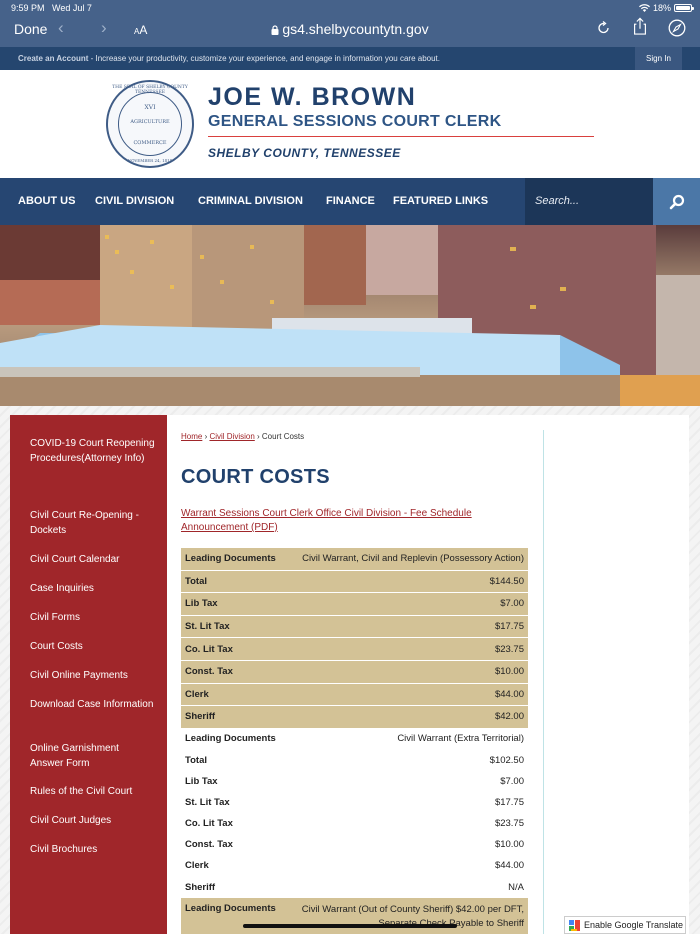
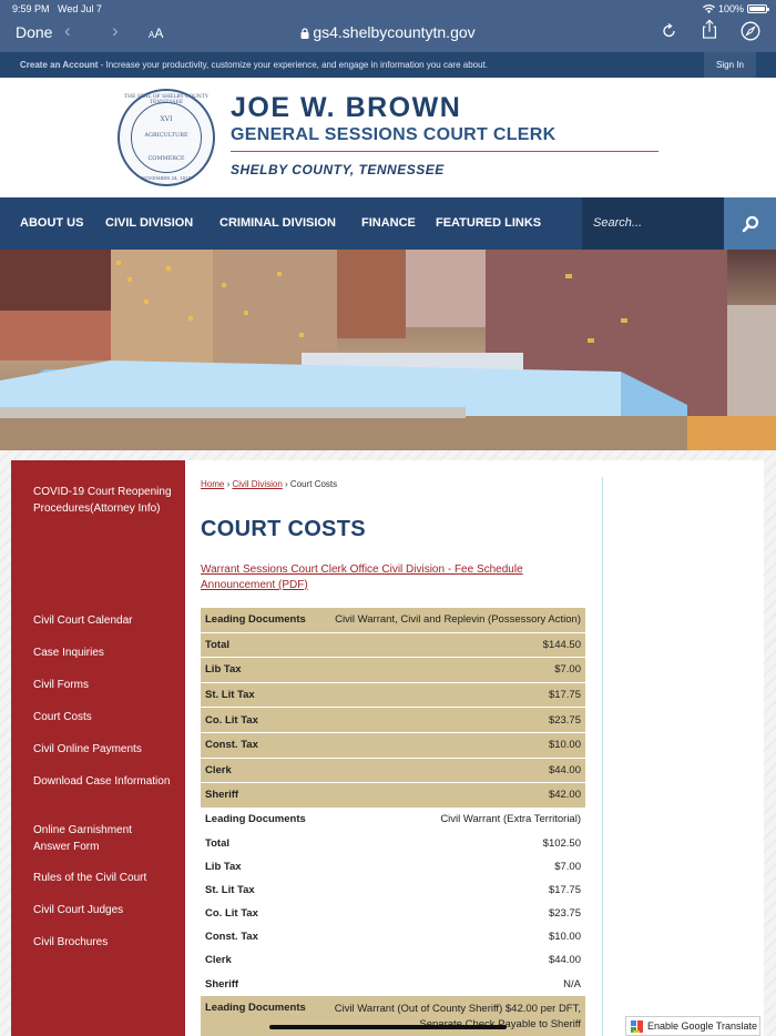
  9:59 PM Wed Jul 7
- 18%
+ 100%
  Done
  ‹
  ›
  AA
  gs4.shelbycountytn.gov
  Create an Account - Increase your productivity, customize your experience, and engage in information you care about.
  Sign In
  JOE W. BROWN
  GENERAL SESSIONS COURT CLERK
  SHELBY COUNTY, TENNESSEE
  ABOUT US
  CIVIL DIVISION
  CRIMINAL DIVISION
  FINANCE
  FEATURED LINKS
  Search...
  COVID-19 Court Reopening Procedures(Attorney Info)
- Civil Court Re-Opening - Dockets
  Civil Court Calendar
  Case Inquiries
  Civil Forms
  Court Costs
  Civil Online Payments
  Download Case Information
  Online Garnishment Answer Form
  Rules of the Civil Court
  Civil Court Judges
  Civil Brochures
  Home › Civil Division › Court Costs
  COURT COSTS
  Warrant Sessions Court Clerk Office Civil Division - Fee Schedule Announcement (PDF)
  Leading Documents
  Civil Warrant, Civil and Replevin (Possessory Action)
  Total
  $144.50
  Lib Tax
  $7.00
  St. Lit Tax
  $17.75
  Co. Lit Tax
  $23.75
  Const. Tax
  $10.00
  Clerk
  $44.00
  Sheriff
  $42.00
  Leading Documents
  Civil Warrant (Extra Territorial)
  Total
  $102.50
  Lib Tax
  $7.00
  St. Lit Tax
  $17.75
  Co. Lit Tax
  $23.75
  Const. Tax
  $10.00
  Clerk
  $44.00
  Sheriff
  N/A
  Leading Documents
  Civil Warrant (Out of County Sheriff) $42.00 per DFT, ayable to Sheriff
  Enable Google Translate
